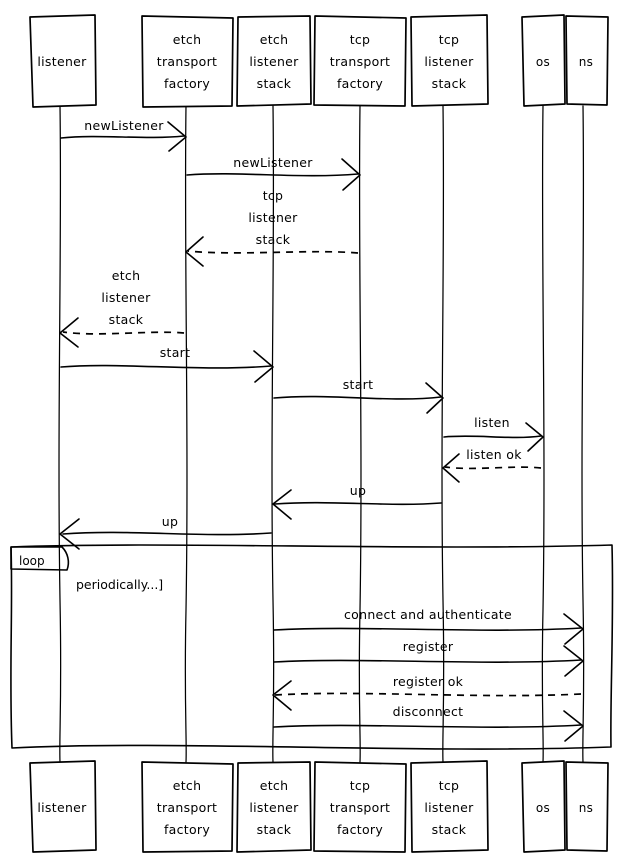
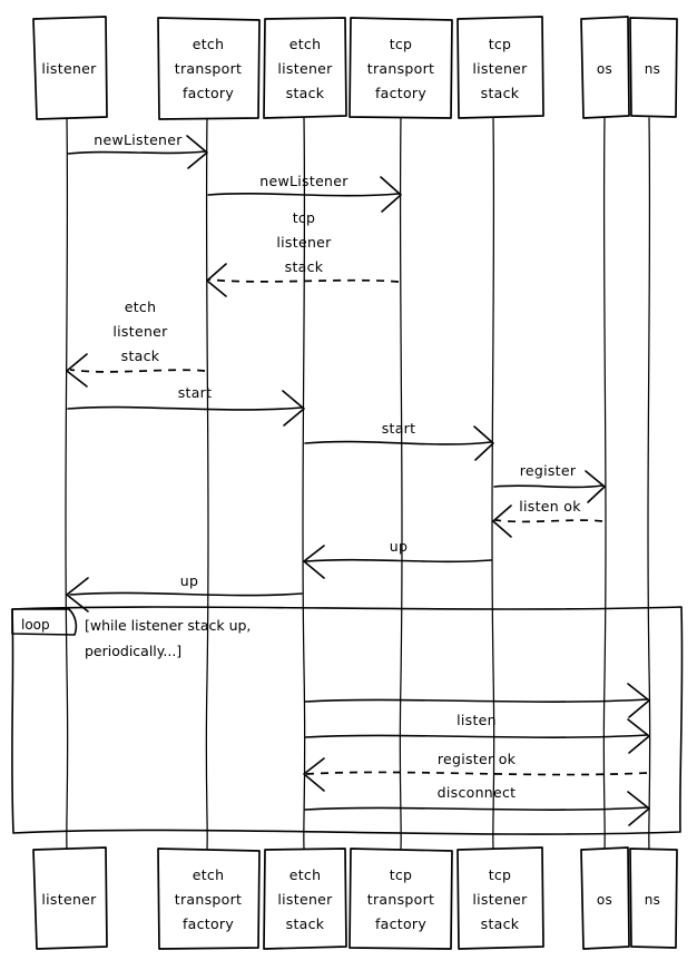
  loop
+ [while listener stack up,
  periodically...]
  newListener
  newListener
  tcp
  listener
  stack
  etch
  listener
  stack
  start
  start
- listen
+ register
  listen ok
  up
  up
- connect and authenticate
- register
+ listen
  register ok
  disconnect
  listener
  etch
  transport
  factory
  etch
  listener
  stack
  tcp
  transport
  factory
  tcp
  listener
  stack
  os
  ns
  listener
  etch
  transport
  factory
  etch
  listener
  stack
  tcp
  transport
  factory
  tcp
  listener
  stack
  os
  ns
